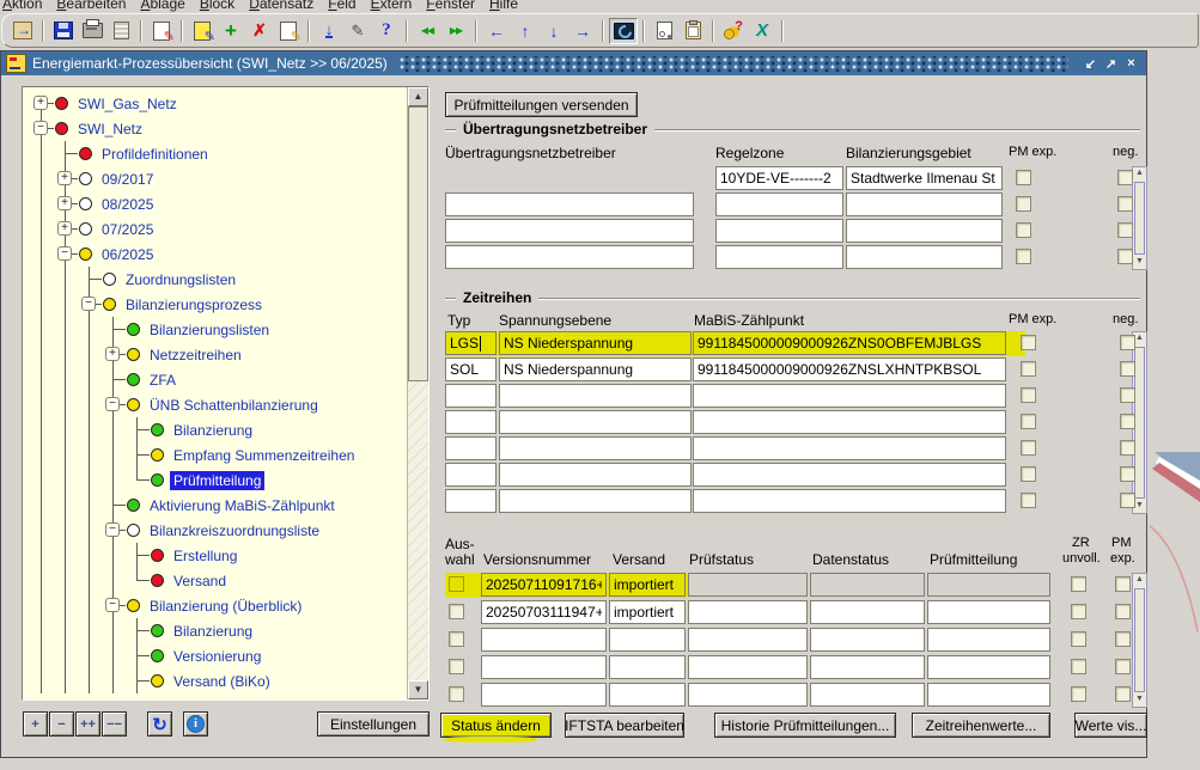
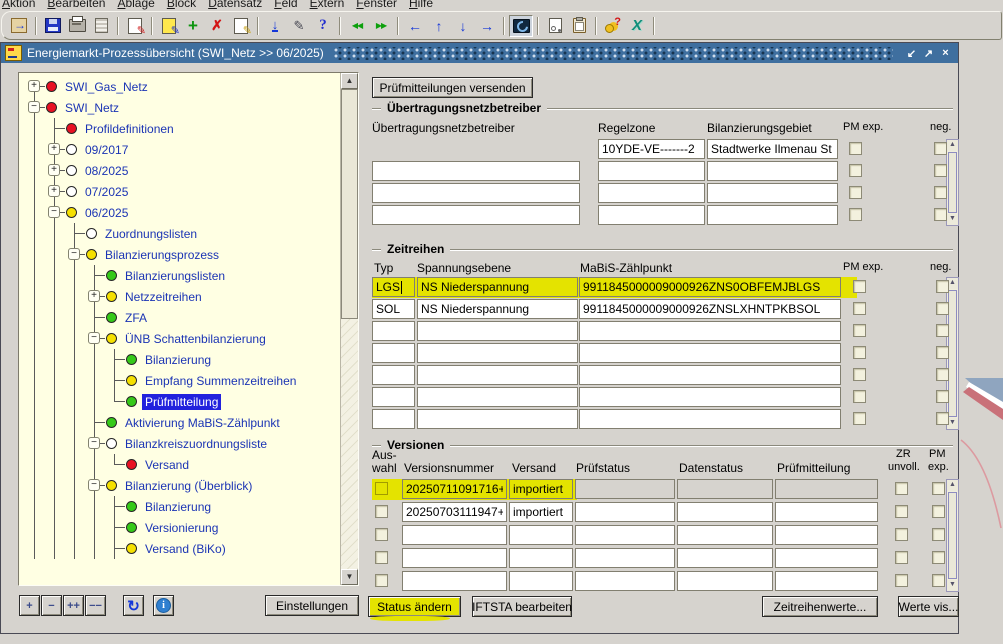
  Aktion Bearbeiten Ablage Block Datensatz Feld Extern Fenster Hilfe
  +
  ✗
  ↓
  ✎
  ?
  ◀◀
  ▶▶
  ←
  ↑
  ↓
  →
  X
  Energiemarkt-Prozessübersicht (SWI_Netz >> 06/2025)
  ↙
  ↗
  ×
  +
  SWI_Gas_Netz
  −
  SWI_Netz
  Profildefinitionen
  +
  09/2017
  +
  08/2025
  +
  07/2025
  −
  06/2025
  Zuordnungslisten
  −
  Bilanzierungsprozess
  Bilanzierungslisten
  +
  Netzzeitreihen
  ZFA
  −
  ÜNB Schattenbilanzierung
  Bilanzierung
  Empfang Summenzeitreihen
  Prüfmitteilung
  Aktivierung MaBiS-Zählpunkt
  −
  Bilanzkreiszuordnungsliste
- Erstellung
  Versand
  −
  Bilanzierung (Überblick)
  Bilanzierung
  Versionierung
  Versand (BiKo)
  ▲
  ▼
  +
  −
  ++
  −−
  ↻
  i
  Einstellungen
  Prüfmitteilungen versenden
  Übertragungsnetzbetreiber
  Übertragungsnetzbetreiber
  Regelzone
  Bilanzierungsgebiet
  PM exp.
  neg.
  10YDE-VE-------2
  Stadtwerke Ilmenau St
  Zeitreihen
  Typ
  Spannungsebene
  MaBiS-Zählpunkt
  PM exp.
  neg.
  LGS
  NS Niederspannung
  9911845000009000926ZNS0OBFEMJBLGS
  SOL
  NS Niederspannung
  9911845000009000926ZNSLXHNTPKBSOL
+ Versionen
  Aus-
  wahl
  Versionsnummer
  Versand
  Prüfstatus
  Datenstatus
  Prüfmitteilung
  ZR
  unvoll.
  PM
  exp.
  20250711091716+
  importiert
  20250703111947+
  importiert
  Status ändern
  IFTSTA bearbeiten
- Historie Prüfmitteilungen...
  Zeitreihenwerte...
  Werte vis...
